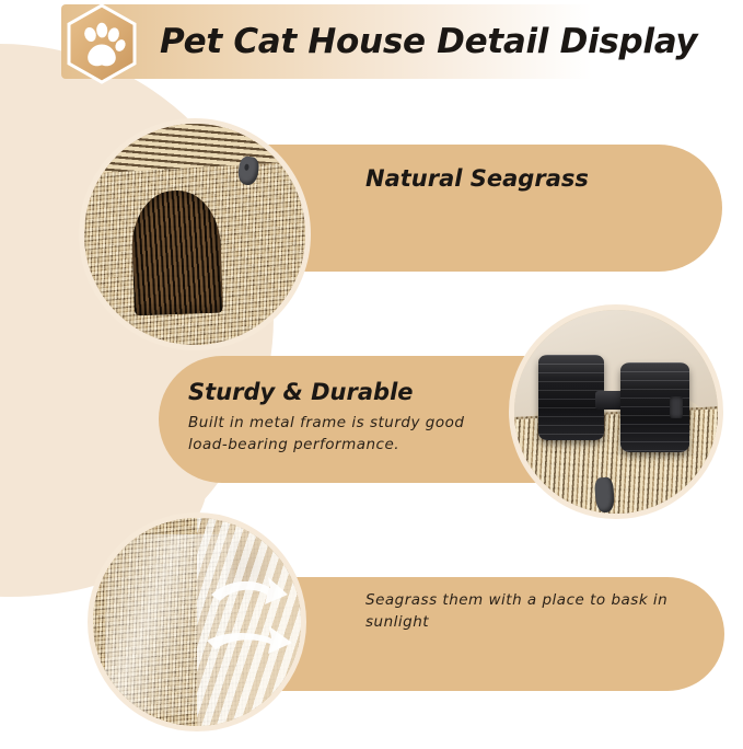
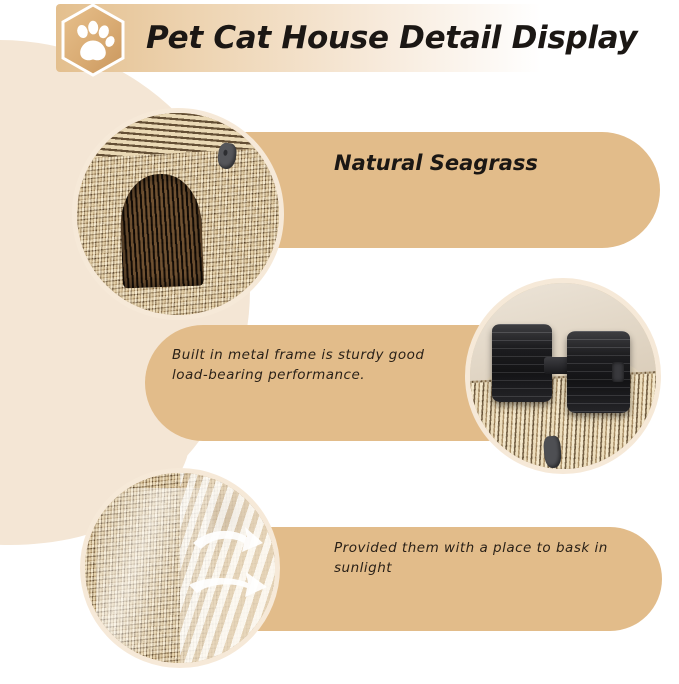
  Pet Cat House Detail Display
  Natural Seagrass
- Sturdy & Durable
  Built in metal frame is sturdy good load-bearing performance.
- Seagrass them with a place to bask in sunlight
+ Provided them with a place to bask in sunlight
